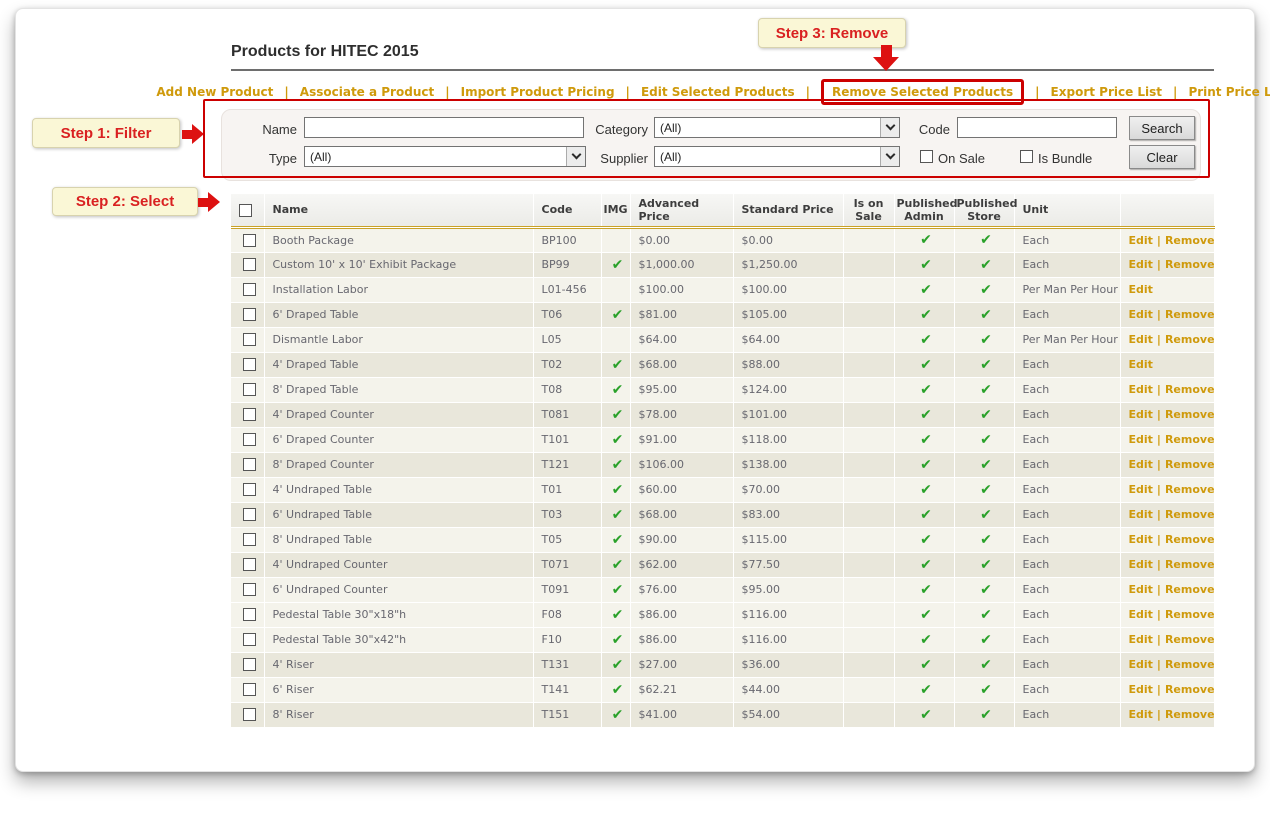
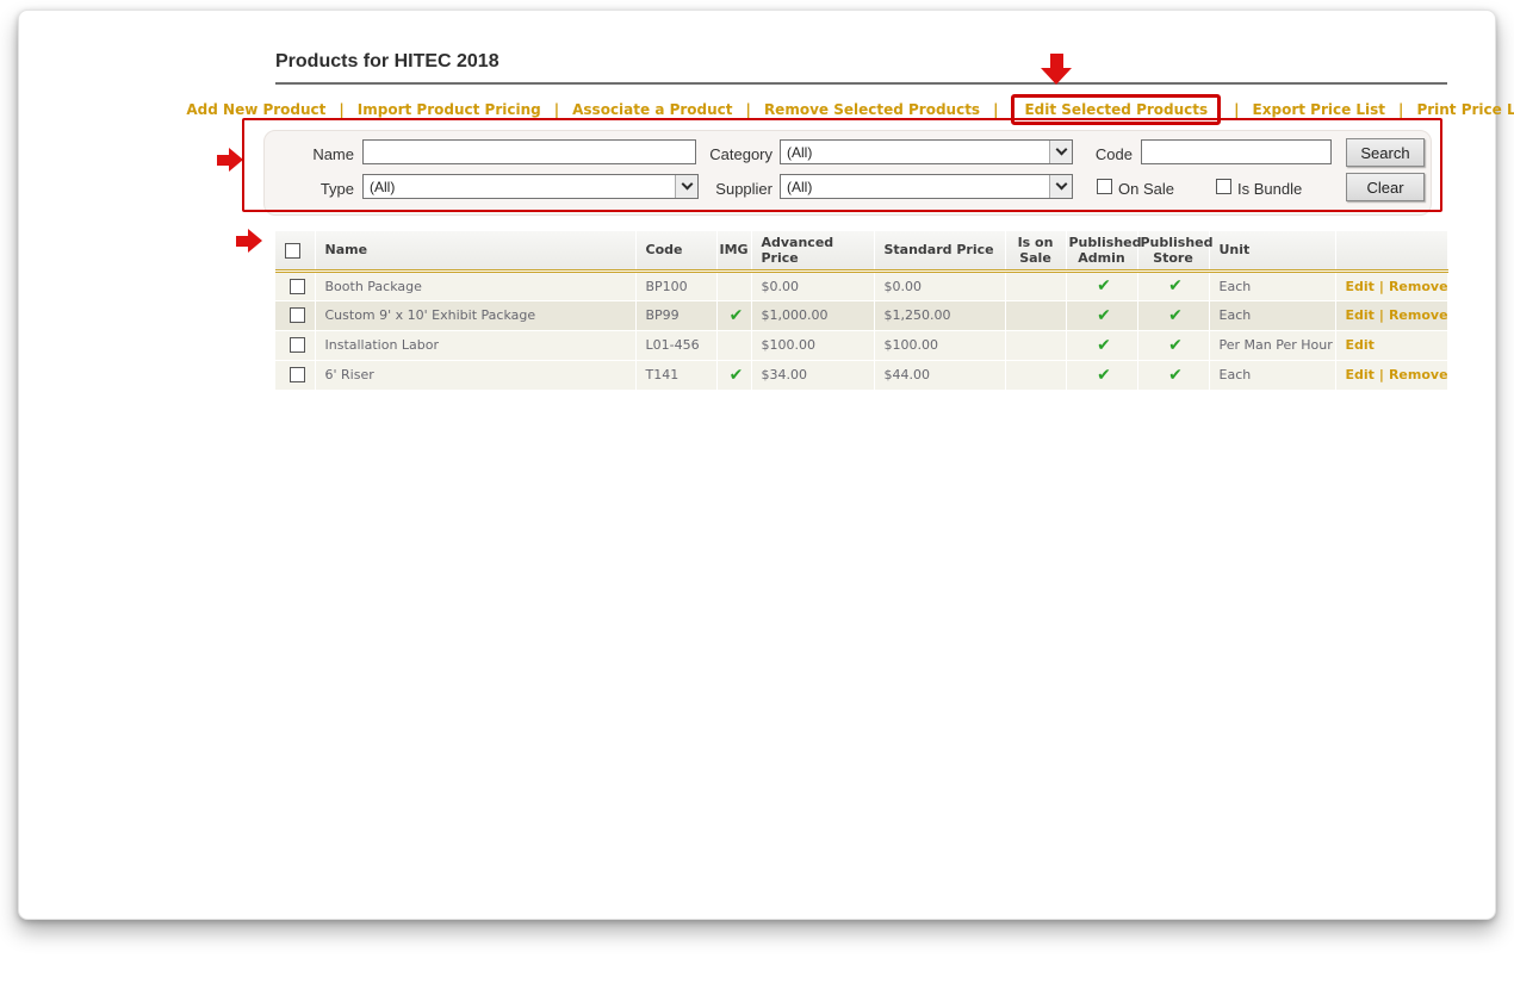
- Products for HITEC 2015
+ Products for HITEC 2018
  Add New Product
  |
- Associate a Product
+ Import Product Pricing
  |
- Import Product Pricing
+ Associate a Product
  |
- Edit Selected Products
+ Remove Selected Products
  |
- Remove Selected Products
+ Edit Selected Products
  |
  Export Price List
  |
  Print Price L
  Name
  Category
  (All)
  Code
  Search
  Type
  (All)
  Supplier
  (All)
  On Sale
  Is Bundle
  Clear
  	Name	Code	IMG	Advanced Price	Standard Price	Is on Sale	Published Admin	Published Store	Unit
  	Booth Package	BP100		$0.00	$0.00		✔	✔	Each	Edit | Remove
- 	Custom 10' x 10' Exhibit Package	BP99	✔	$1,000.00	$1,250.00		✔	✔	Each	Edit | Remove
+ 	Custom 9' x 10' Exhibit Package	BP99	✔	$1,000.00	$1,250.00		✔	✔	Each	Edit | Remove
  	Installation Labor	L01-456		$100.00	$100.00		✔	✔	Per Man Per Hour	Edit
- 	6' Draped Table	T06	✔	$81.00	$105.00		✔	✔	Each	Edit | Remove
- 	Dismantle Labor	L05		$64.00	$64.00		✔	✔	Per Man Per Hour	Edit | Remove
- 	4' Draped Table	T02	✔	$68.00	$88.00		✔	✔	Each	Edit
- 	8' Draped Table	T08	✔	$95.00	$124.00		✔	✔	Each	Edit | Remove
- 	4' Draped Counter	T081	✔	$78.00	$101.00		✔	✔	Each	Edit | Remove
- 	6' Draped Counter	T101	✔	$91.00	$118.00		✔	✔	Each	Edit | Remove
- 	8' Draped Counter	T121	✔	$106.00	$138.00		✔	✔	Each	Edit | Remove
- 	4' Undraped Table	T01	✔	$60.00	$70.00		✔	✔	Each	Edit | Remove
- 	6' Undraped Table	T03	✔	$68.00	$83.00		✔	✔	Each	Edit | Remove
- 	8' Undraped Table	T05	✔	$90.00	$115.00		✔	✔	Each	Edit | Remove
- 	4' Undraped Counter	T071	✔	$62.00	$77.50		✔	✔	Each	Edit | Remove
- 	6' Undraped Counter	T091	✔	$76.00	$95.00		✔	✔	Each	Edit | Remove
- 	Pedestal Table 30"x18"h	F08	✔	$86.00	$116.00		✔	✔	Each	Edit | Remove
- 	Pedestal Table 30"x42"h	F10	✔	$86.00	$116.00		✔	✔	Each	Edit | Remove
- 	4' Riser	T131	✔	$27.00	$36.00		✔	✔	Each	Edit | Remove
- 	6' Riser	T141	✔	$62.21	$44.00		✔	✔	Each	Edit | Remove
+ 	6' Riser	T141	✔	$34.00	$44.00		✔	✔	Each	Edit | Remove
- 	8' Riser	T151	✔	$41.00	$54.00		✔	✔	Each	Edit | Remove
- Step 1: Filter
- Step 2: Select
- Step 3: Remove
